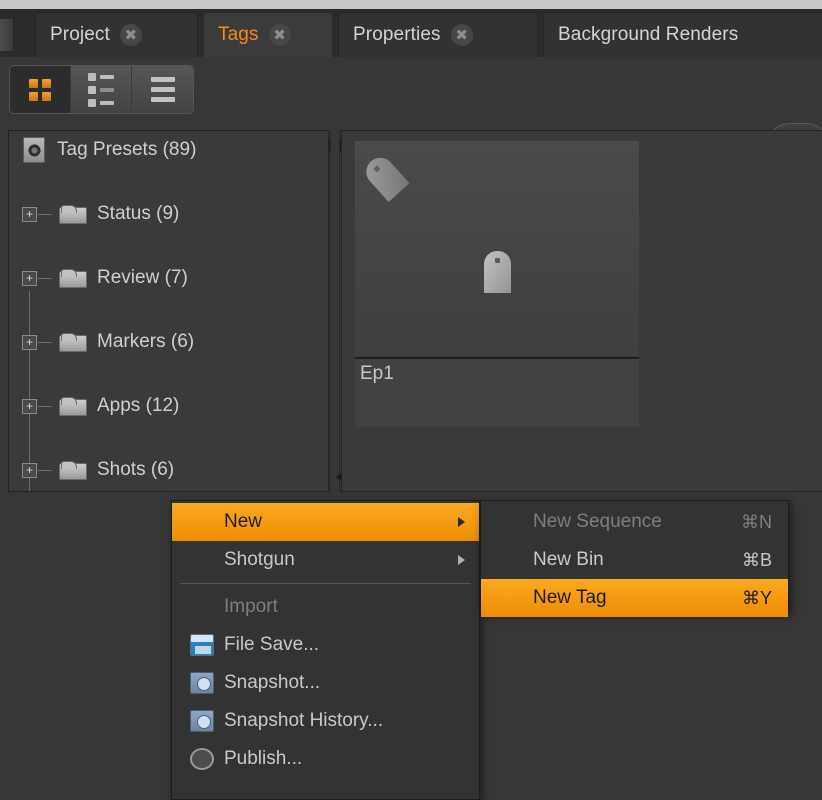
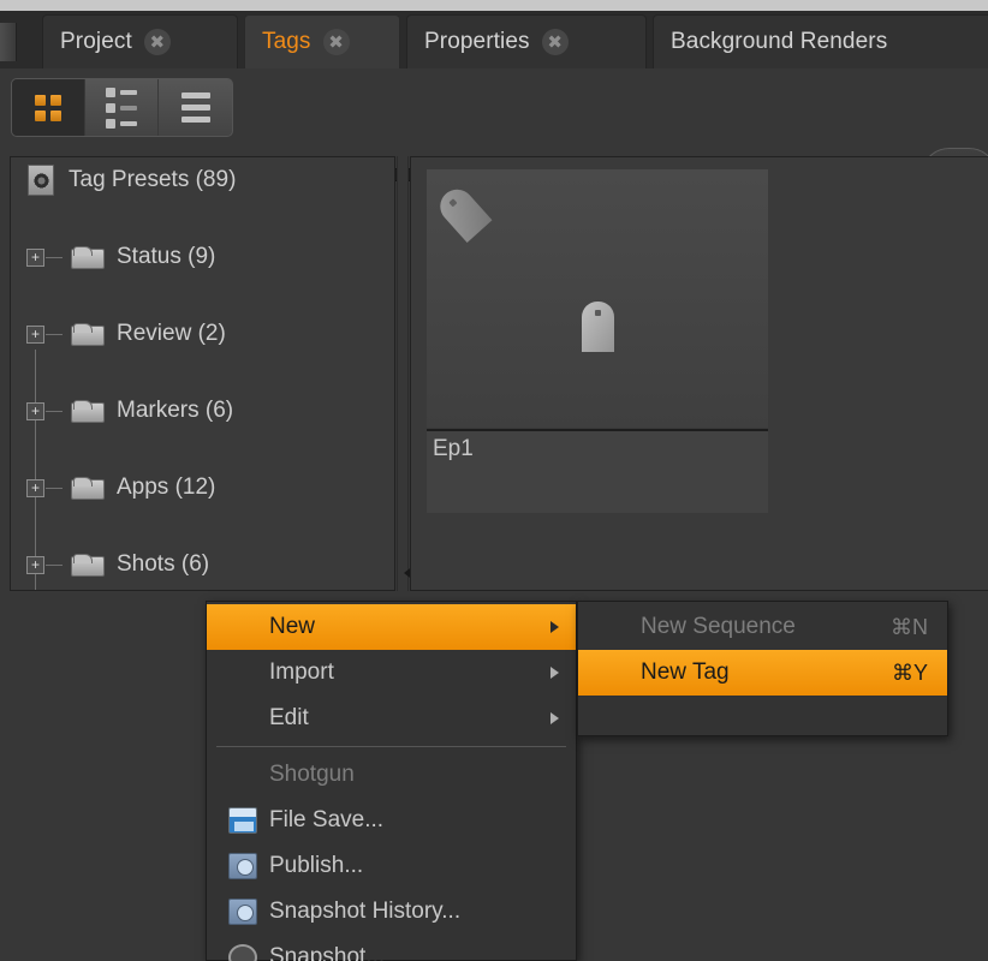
  Project
  ✖
  Tags
  ✖
  Properties
  ✖
  Background Renders
  Tag Presets (89)
  +
  Status (9)
  +
- Review (7)
+ Review (2)
  +
  Markers (6)
  +
  Apps (12)
  +
  Shots (6)
  Ep1
  New
- Shotgun
+ Import
+ Edit
- Import
+ Shotgun
  File Save...
- Snapshot...
+ Publish...
  Snapshot History...
- Publish...
+ Snapshot...
  New Sequence
  ⌘N
- New Bin
- ⌘B
  New Tag
  ⌘Y
